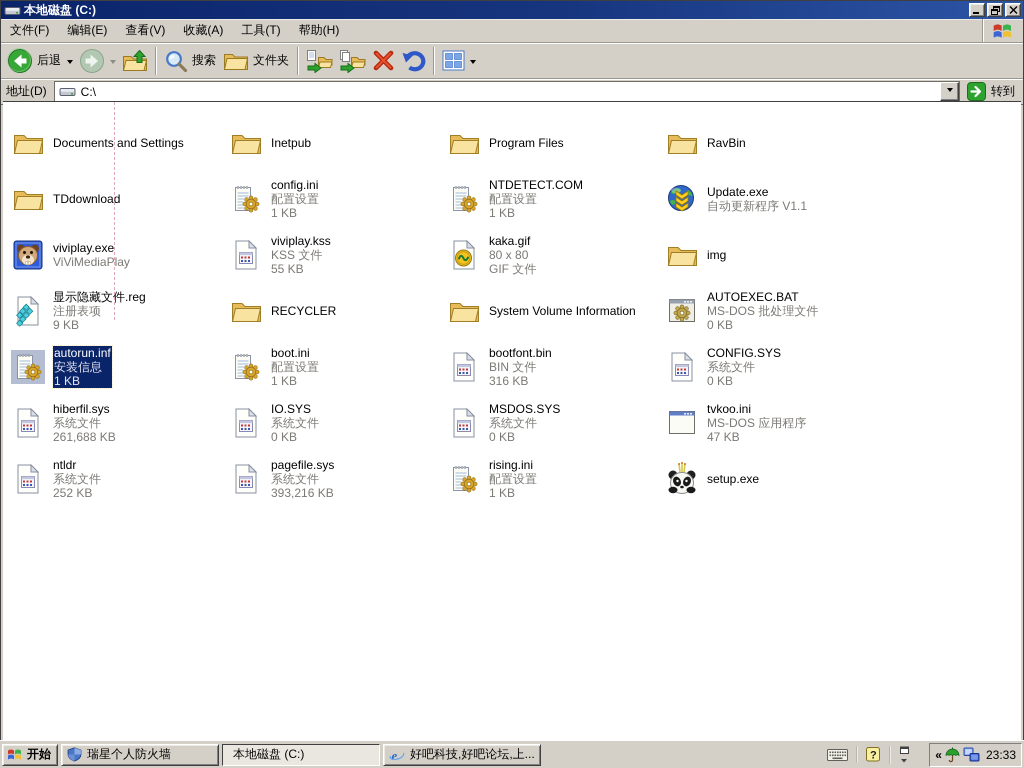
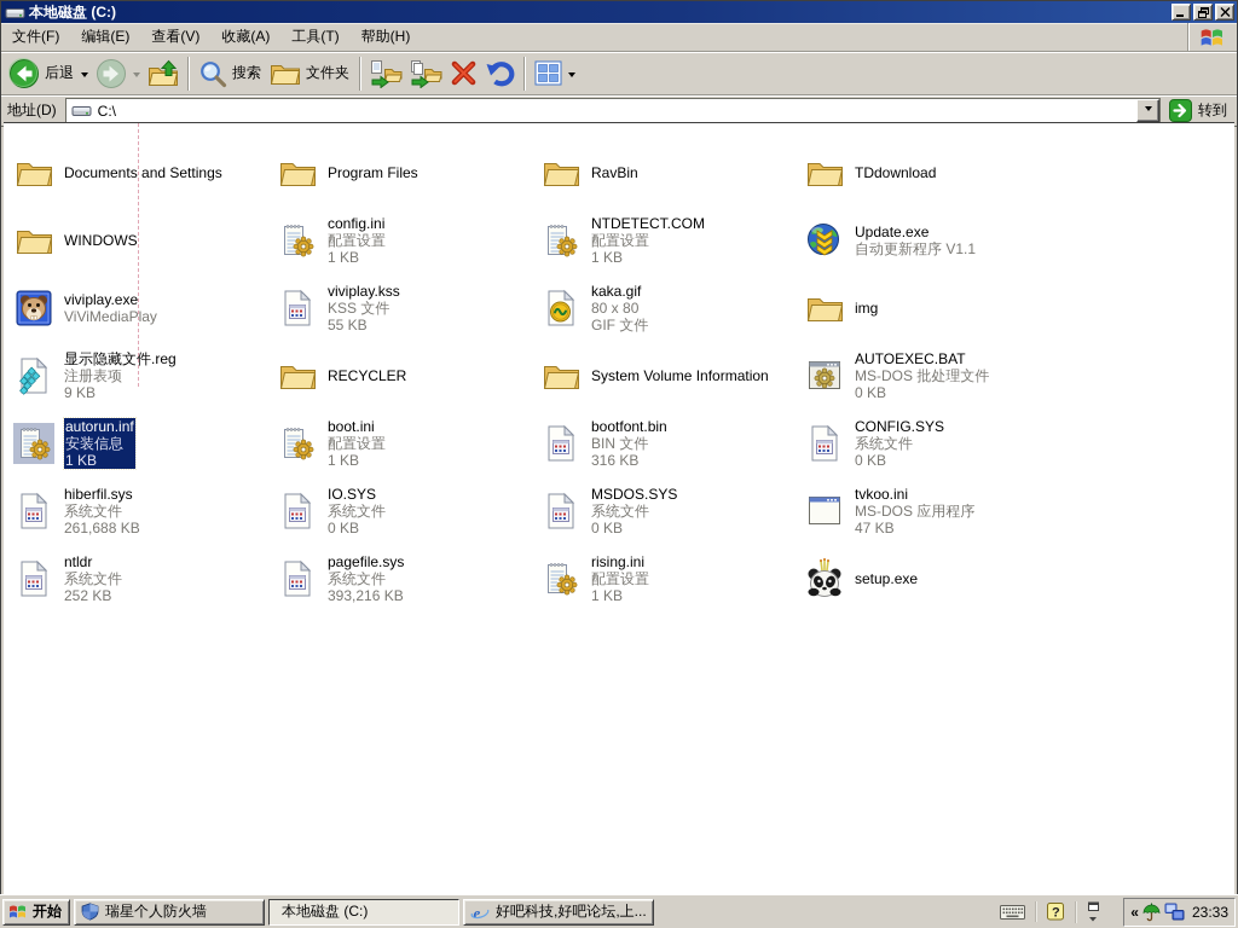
  本地磁盘 (C:)
  文件(F)
  编辑(E)
  查看(V)
  收藏(A)
  工具(T)
  帮助(H)
  后退
  搜索
  文件夹
  地址(D)
  C:\
  转到
  Documents and Settings
- Inetpub
  Program Files
  RavBin
  TDdownload
+ WINDOWS
  config.ini
  配置设置
  1 KB
  NTDETECT.COM
  配置设置
  1 KB
  Update.exe
  自动更新程序 V1.1
  viviplay.exe
  ViViMediaPlay
  viviplay.kss
  KSS 文件
  55 KB
  kaka.gif
  80 x 80
  GIF 文件
  img
  显示隐藏文件.reg
  注册表项
  9 KB
  RECYCLER
  System Volume Information
  AUTOEXEC.BAT
  MS-DOS 批处理文件
  0 KB
  autorun.inf
  安装信息
  1 KB
  boot.ini
  配置设置
  1 KB
  bootfont.bin
  BIN 文件
  316 KB
  CONFIG.SYS
  系统文件
  0 KB
  hiberfil.sys
  系统文件
  261,688 KB
  IO.SYS
  系统文件
  0 KB
  MSDOS.SYS
  系统文件
  0 KB
  tvkoo.ini
  MS-DOS 应用程序
  47 KB
  ntldr
  系统文件
  252 KB
  pagefile.sys
  系统文件
  393,216 KB
  rising.ini
  配置设置
  1 KB
  setup.exe
  开始
  瑞星个人防火墙
  本地磁盘 (C:)
  e
  好吧科技,好吧论坛,上...
  ?
  «
  23:33
